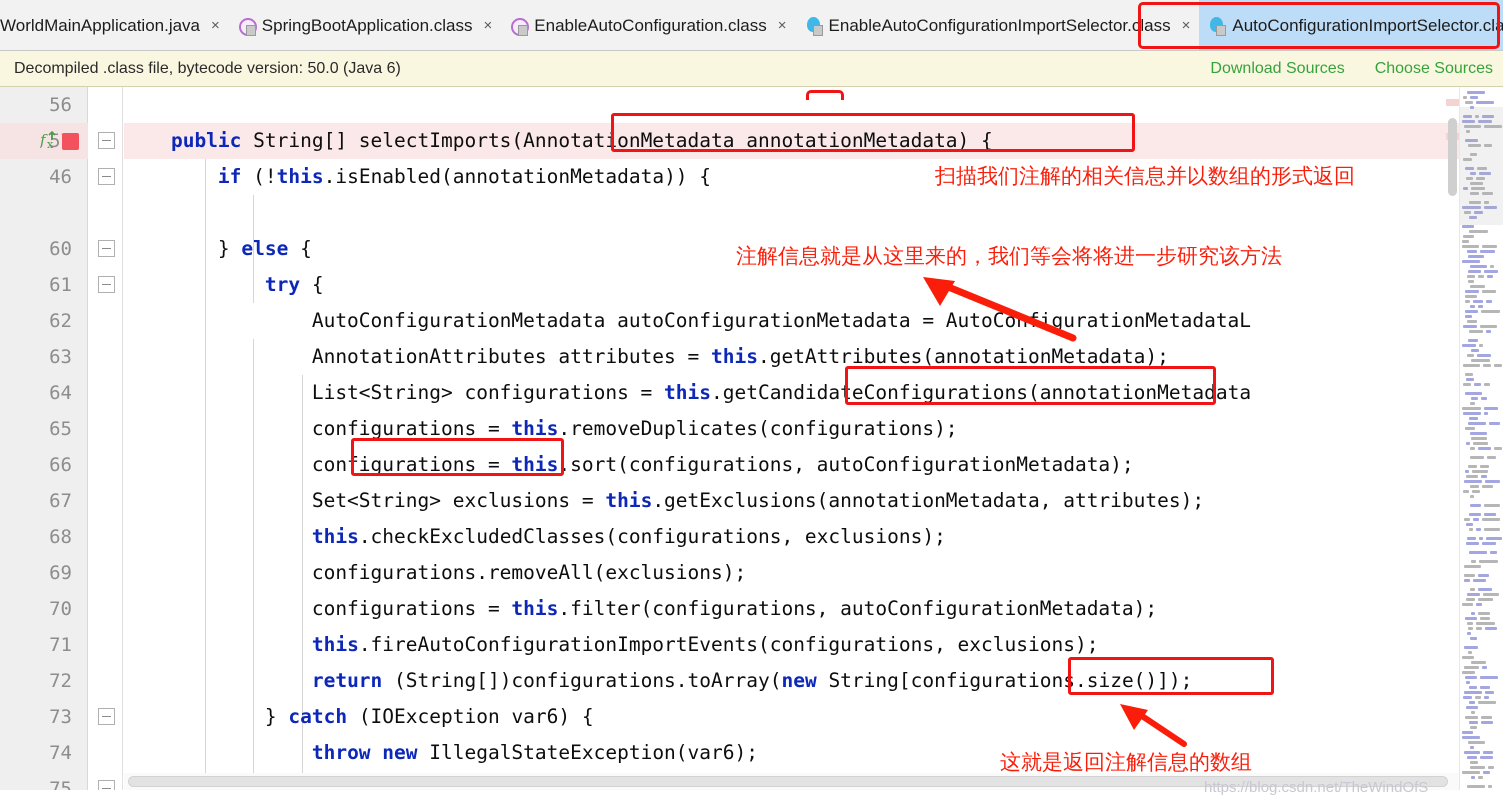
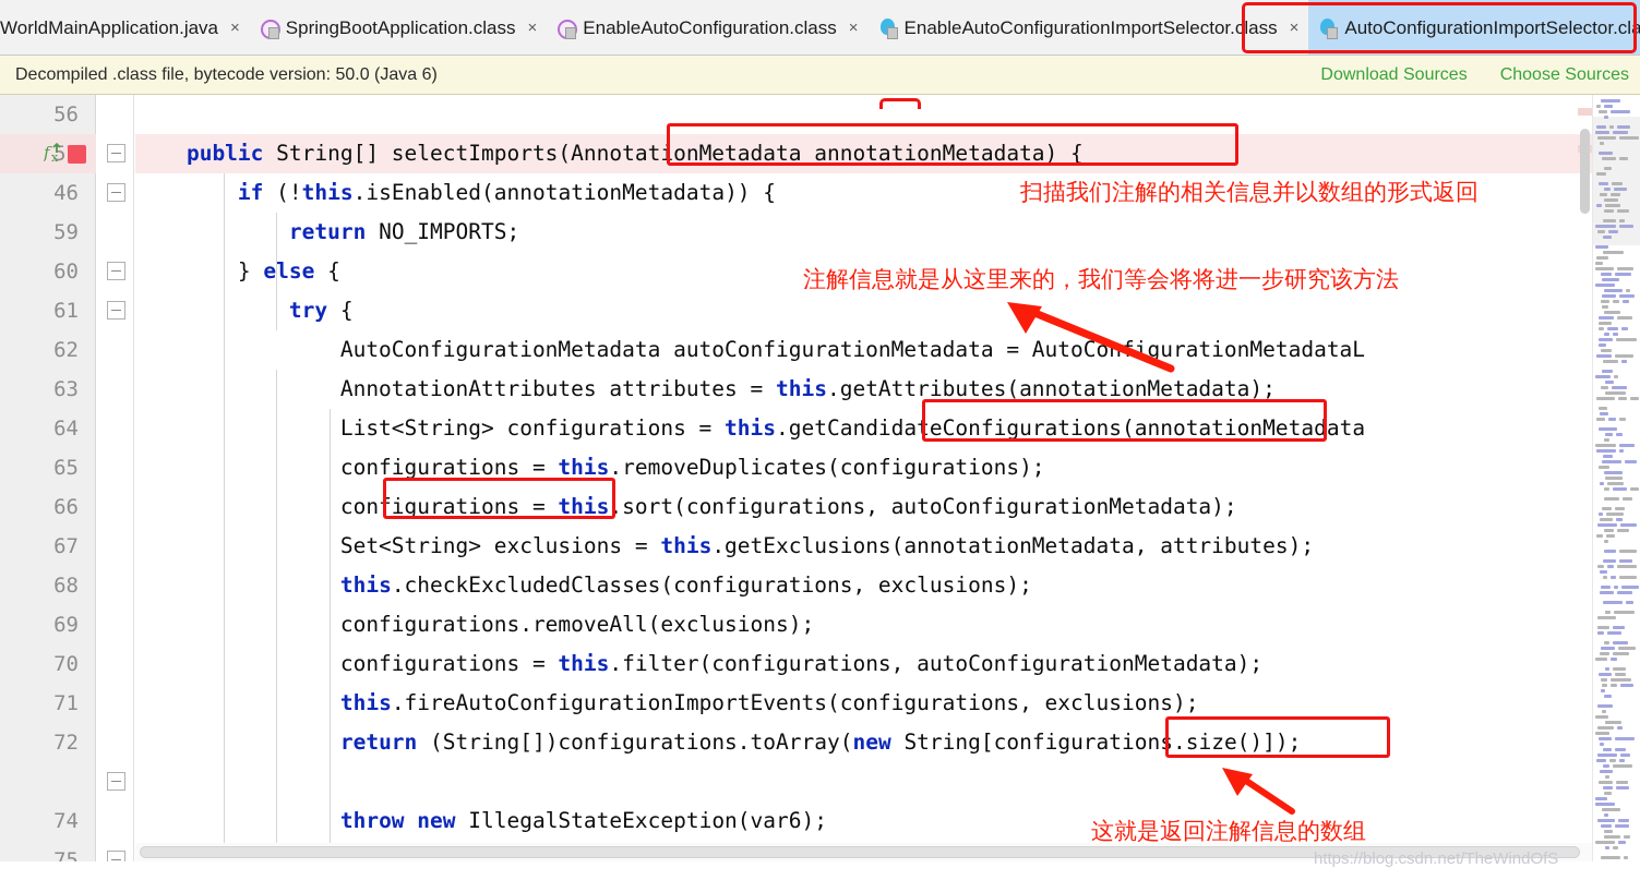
  WorldMainApplication.java
  ×
  SpringBootApplication.class
  ×
  EnableAutoConfiguration.class
  ×
  EnableAutoConfigurationImportSelector.class
  ×
  AutoConfigurationImportSelector.cla
  Decompiled .class file, bytecode version: 50.0 (Java 6)
  Download Sources
  Choose Sources
  f
  x
  56
  public String[] selectImports(AnnotationMetadata annotationMetadata) {
  46
  if (!this.isEnabled(annotationMetadata)) {
+ 59
+ return NO_IMPORTS;
  60
  } else {
  61
  try {
  62
  AutoConfigurationMetadata autoConfigurationMetadata = AutoCoigurationMetadataL
  63
  AnnotationAttributes attributes = this.getAttributes(annotationMetadata);
  64
  List<String> configurations = this.getCandidateConfigurations(annotationMetadata
  65
  configurations = this.removeDuplicates(configurations);
  66
  configurations = this.sort(configurations, autoConfigurationMetadata);
  67
  Set<String> exclusions = this.getExclusions(annotationMetadata, attributes);
  68
  this.checkExcludedClasses(configurations, exclusions);
  69
  configurations.removeAll(exclusions);
  70
  configurations = this.filter(configurations, autoConfigurationMetadata);
  71
  this.fireAutoConfigurationImportEvents(configurations, exclusions);
  72
  return (String[])configurations.toArray(new String[configurations.size()]);
- 73
- } catch (IOException var6) {
  74
  throw new IllegalStateException(var6);
  75
  扫描我们注解的相关信息并以数组的形式返回
  注解信息就是从这里来的，我们等会将将进一步研究该方法
  这就是返回注解信息的数组
  https://blog.csdn.net/TheWindOfS
